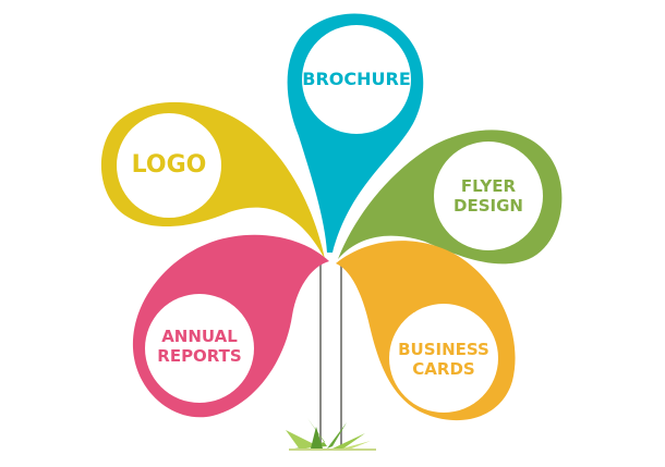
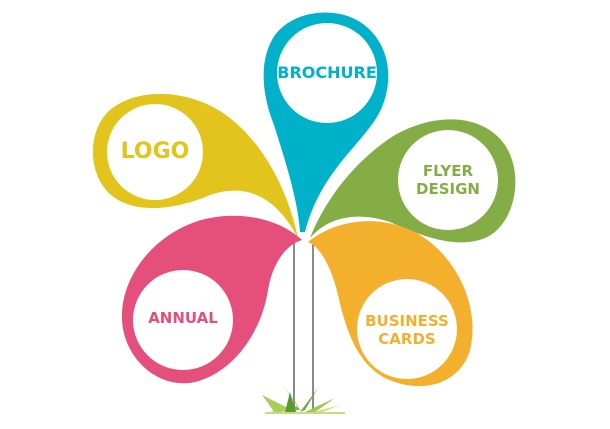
  BROCHURE
  LOGO
  FLYER
  DESIGN
  ANNUAL
- REPORTS
  BUSINESS
  CARDS
